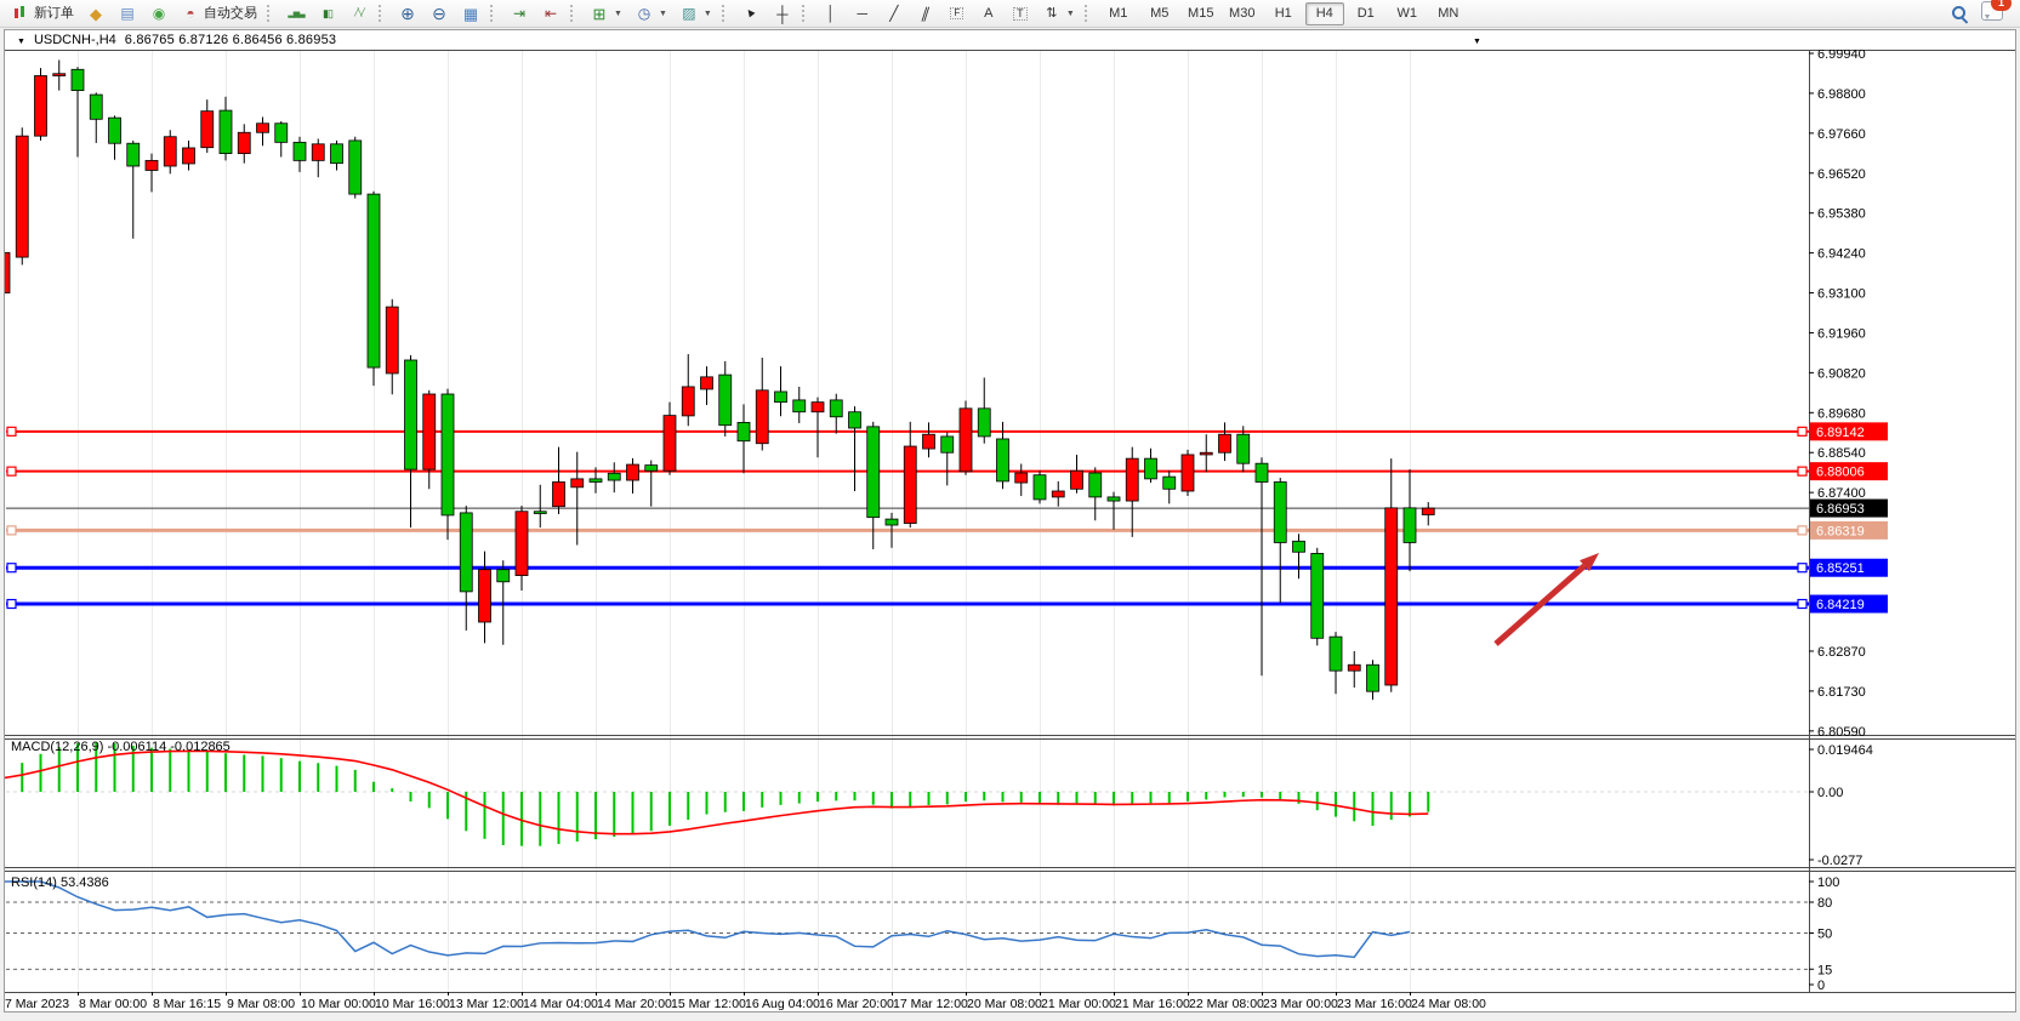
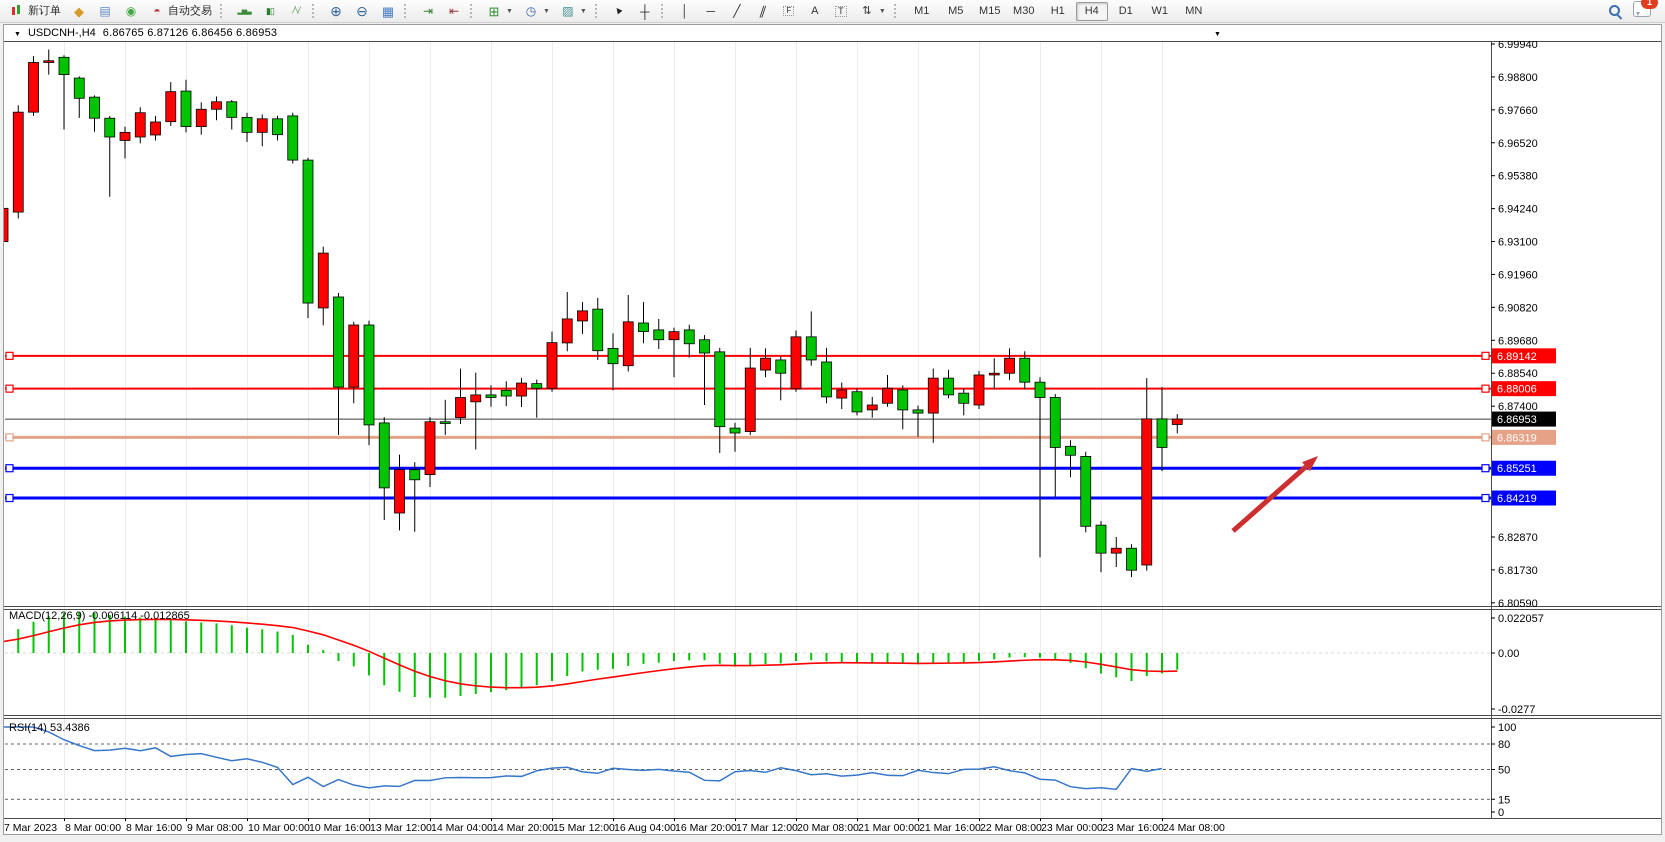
  新订单
  自动交易
  M1
  M5
  M15
  M30
  H1
  H4
  D1
  W1
  MN
  1
  USDCNH-,H4
  6.86765 6.87126 6.86456 6.86953
  6.99940
  6.98800
  6.97660
  6.96520
  6.95380
  6.94240
  6.93100
  6.91960
  6.90820
  6.89680
  6.88540
  6.87400
  6.82870
  6.81730
  6.80590
  6.89142
  6.88006
  6.86319
  6.85251
  6.84219
  6.86953
- 0.019464
+ 0.022057
  0.00
  -0.0277
  100
  80
  50
  15
  0
  MACD(12,26,9) -0.006114 -0.012865
  RSI(14) 53.4386
  7 Mar 2023
  8 Mar 00:00
- 8 Mar 16:15
+ 8 Mar 16:00
  9 Mar 08:00
  10 Mar 00:00
  10 Mar 16:00
  13 Mar 12:00
  14 Mar 04:00
  14 Mar 20:00
  15 Mar 12:00
  16 Aug 04:00
  16 Mar 20:00
  17 Mar 12:00
  20 Mar 08:00
  21 Mar 00:00
  21 Mar 16:00
  22 Mar 08:00
  23 Mar 00:00
  23 Mar 16:00
  24 Mar 08:00
